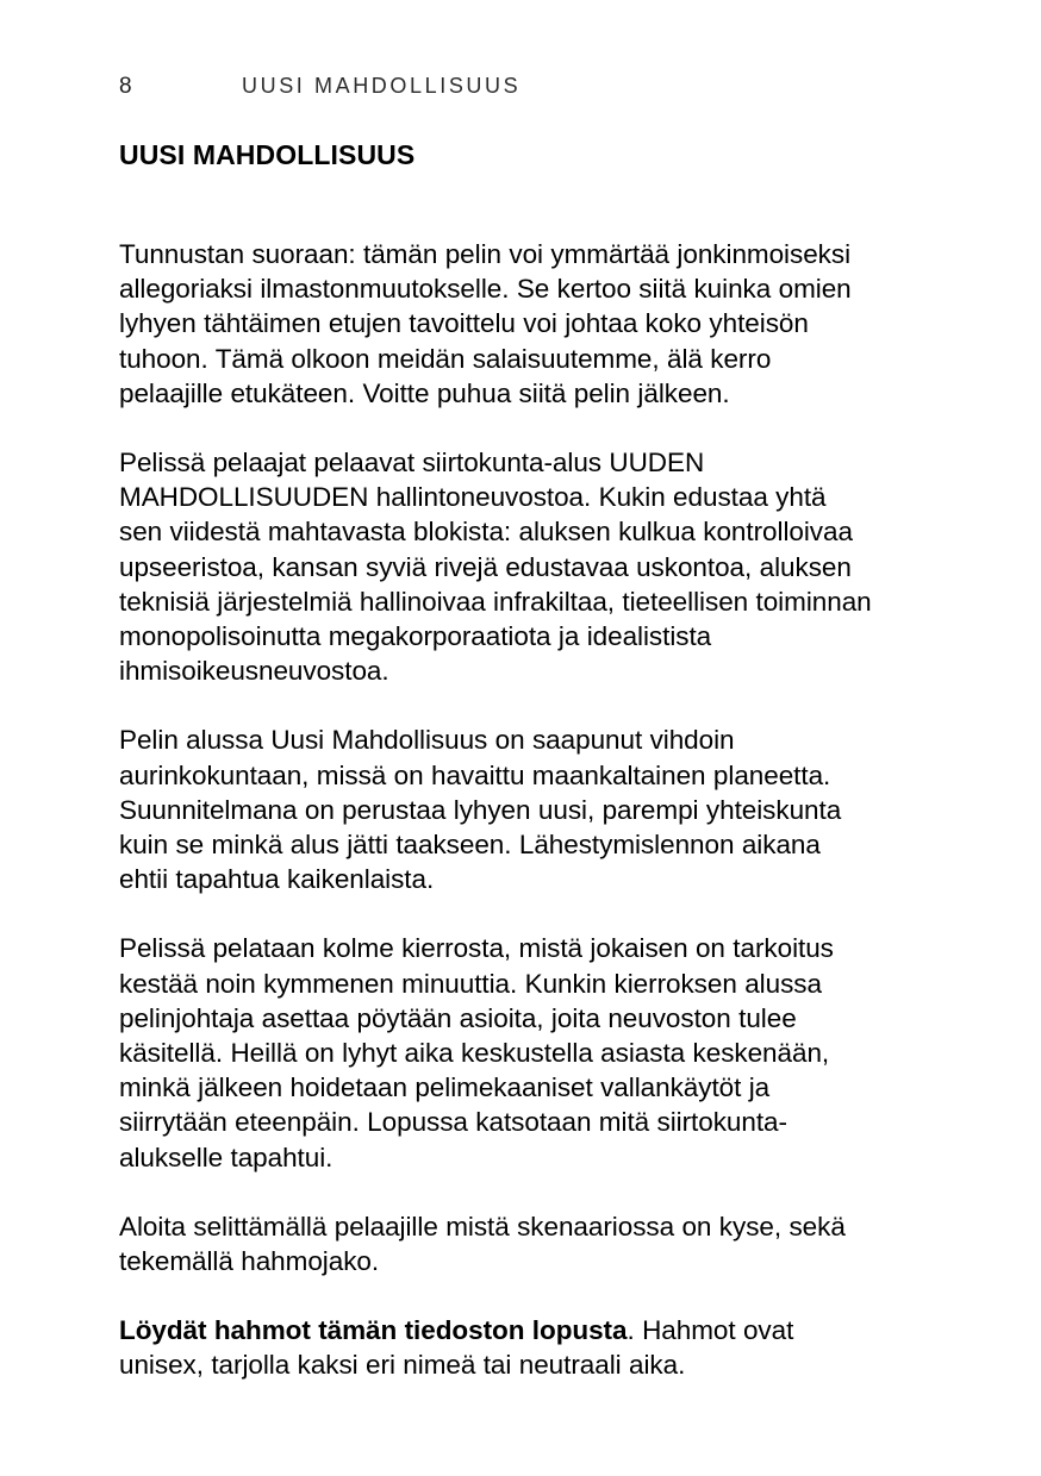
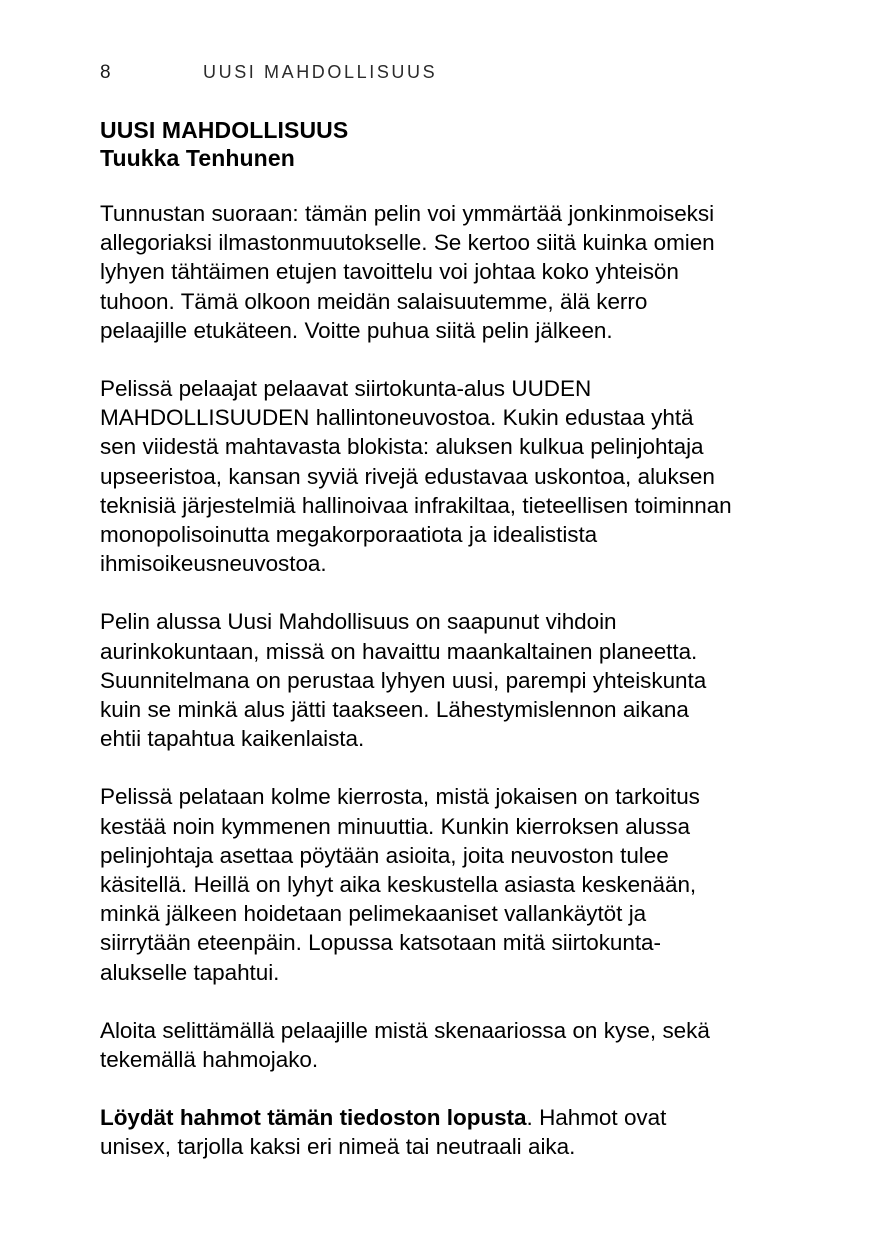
  8
  UUSI MAHDOLLISUUS
  UUSI MAHDOLLISUUS
+ Tuukka Tenhunen
  Tunnustan suoraan: tämän pelin voi ymmärtää jonkinmoiseksi allegoriaksi ilmastonmuutokselle. Se kertoo siitä kuinka omien lyhyen tähtäimen etujen tavoittelu voi johtaa koko yhteisön tuhoon. Tämä olkoon meidän salaisuutemme, älä kerro pelaajille etukäteen. Voitte puhua siitä pelin jälkeen.
- Pelissä pelaajat pelaavat siirtokunta-alus UUDEN MAHDOLLISUUDEN hallintoneuvostoa. Kukin edustaa yhtä sen viidestä mahtavasta blokista: aluksen kulkua kontrolloivaa upseeristoa, kansan syviä rivejä edustavaa uskontoa, aluksen teknisiä järjestelmiä hallinoivaa infrakiltaa, tieteellisen toiminnan monopolisoinutta megakorporaatiota ja idealistista ihmisoikeusneuvostoa.
+ Pelissä pelaajat pelaavat siirtokunta-alus UUDEN MAHDOLLISUUDEN hallintoneuvostoa. Kukin edustaa yhtä sen viidestä mahtavasta blokista: aluksen kulkua pelinjohtaja upseeristoa, kansan syviä rivejä edustavaa uskontoa, aluksen teknisiä järjestelmiä hallinoivaa infrakiltaa, tieteellisen toiminnan monopolisoinutta megakorporaatiota ja idealistista ihmisoikeusneuvostoa.
  Pelin alussa Uusi Mahdollisuus on saapunut vihdoin aurinkokuntaan, missä on havaittu maankaltainen planeetta. Suunnitelmana on perustaa lyhyen uusi, parempi yhteiskunta kuin se minkä alus jätti taakseen. Lähestymislennon aikana ehtii tapahtua kaikenlaista.
  Pelissä pelataan kolme kierrosta, mistä jokaisen on tarkoitus kestää noin kymmenen minuuttia. Kunkin kierroksen alussa pelinjohtaja asettaa pöytään asioita, joita neuvoston tulee käsitellä. Heillä on lyhyt aika keskustella asiasta keskenään, minkä jälkeen hoidetaan pelimekaaniset vallankäytöt ja siirrytään eteenpäin. Lopussa katsotaan mitä siirtokunta-alukselle tapahtui.
  Aloita selittämällä pelaajille mistä skenaariossa on kyse, sekä tekemällä hahmojako.
  Löydät hahmot tämän tiedoston lopusta. Hahmot ovat unisex, tarjolla kaksi eri nimeä tai neutraali aika.
